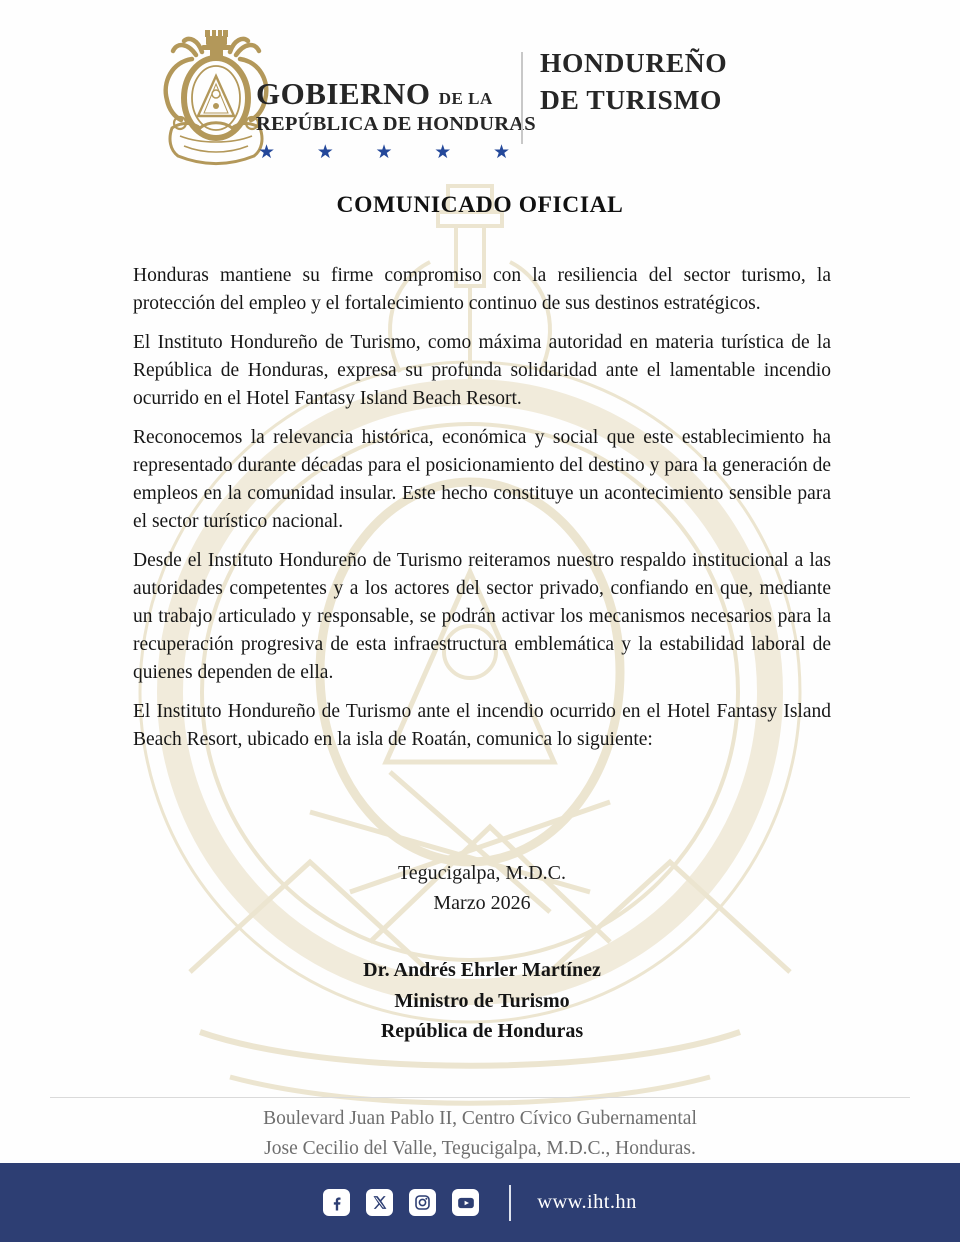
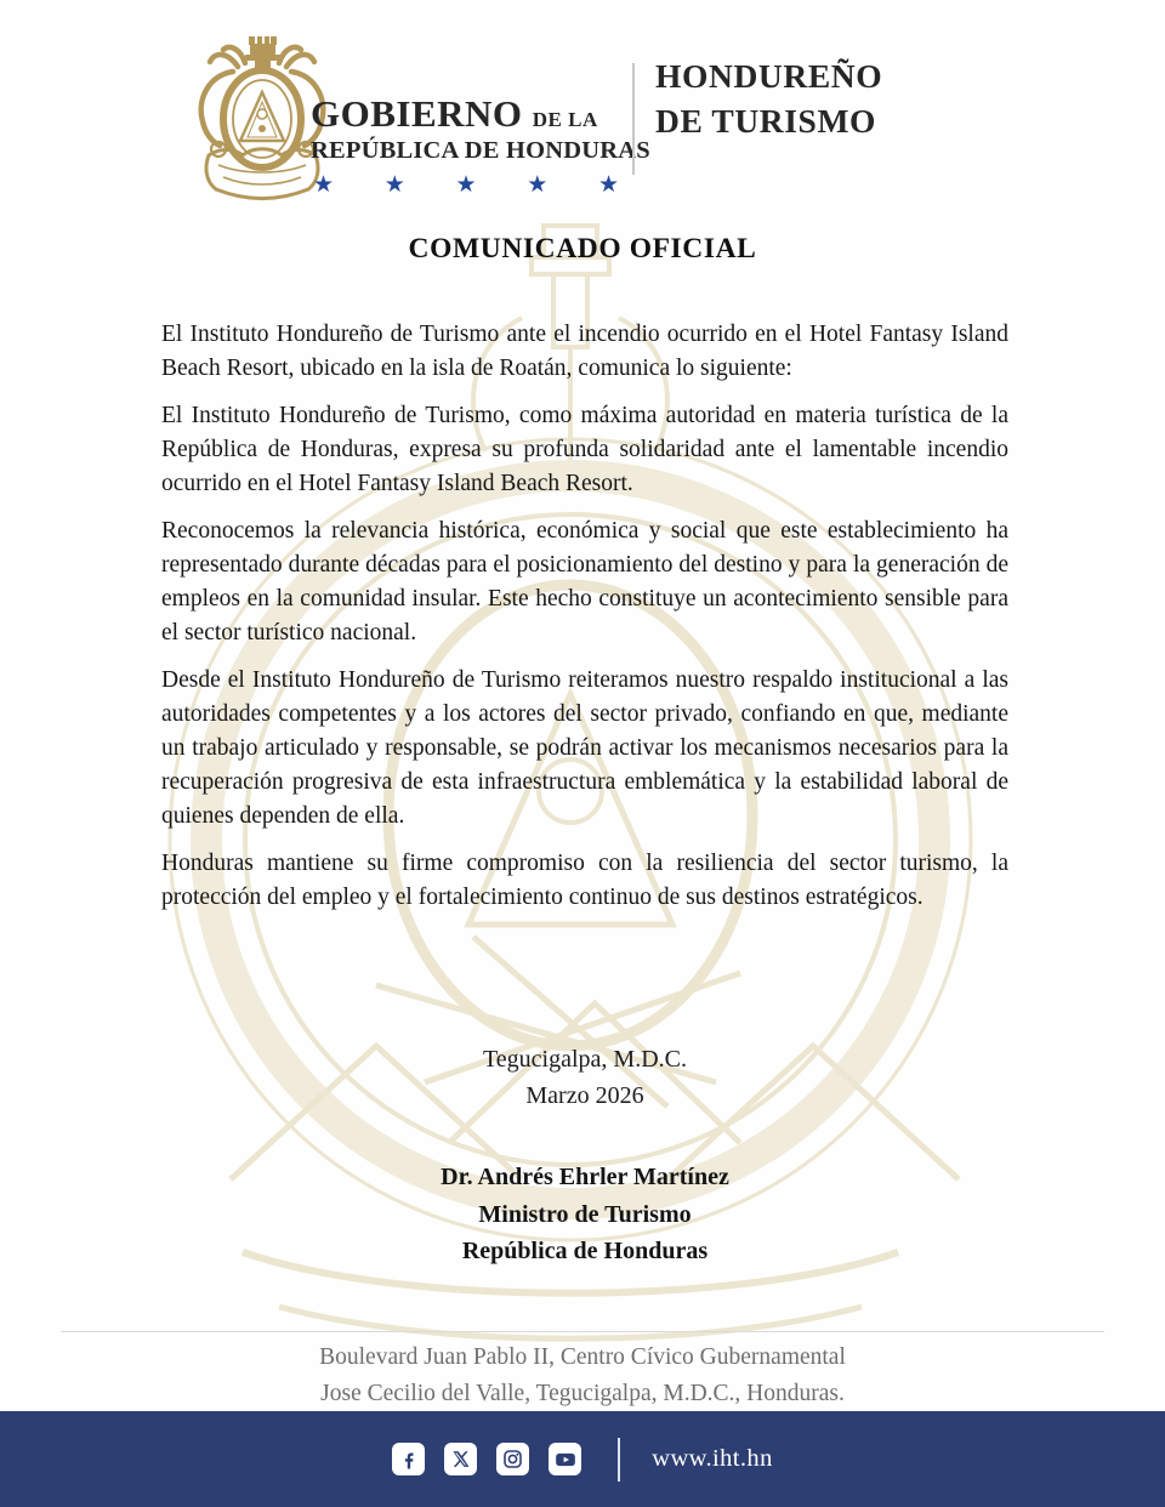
  GOBIERNO DE LA
  REPÚBLICA DE HONDURAS
  ★
  ★
  ★
  ★
  ★
  HONDUREÑO
  DE TURISMO
  COMUNICADO OFICIAL
- Honduras mantiene su firme compromiso con la resiliencia del sector turismo, la protección del empleo y el fortalecimiento continuo de sus destinos estratégicos.
+ El Instituto Hondureño de Turismo ante el incendio ocurrido en el Hotel Fantasy Island Beach Resort, ubicado en la isla de Roatán, comunica lo siguiente:
  El Instituto Hondureño de Turismo, como máxima autoridad en materia turística de la República de Honduras, expresa su profunda solidaridad ante el lamentable incendio ocurrido en el Hotel Fantasy Island Beach Resort.
  Reconocemos la relevancia histórica, económica y social que este establecimiento ha representado durante décadas para el posicionamiento del destino y para la generación de empleos en la comunidad insular. Este hecho constituye un acontecimiento sensible para el sector turístico nacional.
  Desde el Instituto Hondureño de Turismo reiteramos nuestro respaldo institucional a las autoridades competentes y a los actores del sector privado, confiando en que, mediante un trabajo articulado y responsable, se podrán activar los mecanismos necesarios para la recuperación progresiva de esta infraestructura emblemática y la estabilidad laboral de quienes dependen de ella.
- El Instituto Hondureño de Turismo ante el incendio ocurrido en el Hotel Fantasy Island Beach Resort, ubicado en la isla de Roatán, comunica lo siguiente:
+ Honduras mantiene su firme compromiso con la resiliencia del sector turismo, la protección del empleo y el fortalecimiento continuo de sus destinos estratégicos.
  Tegucigalpa, M.D.C.
  Marzo 2026
  Dr. Andrés Ehrler Martínez
  Ministro de Turismo
  República de Honduras
  Boulevard Juan Pablo II, Centro Cívico Gubernamental
  Jose Cecilio del Valle, Tegucigalpa, M.D.C., Honduras.
  www.iht.hn
